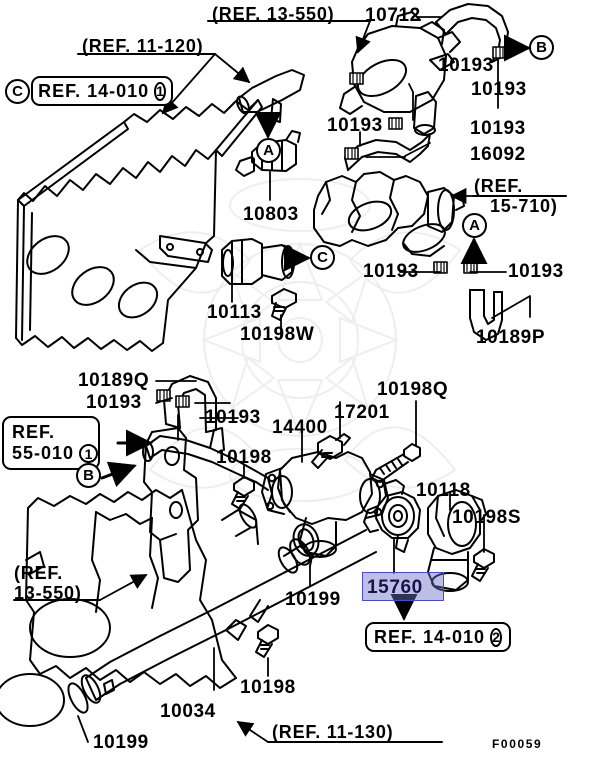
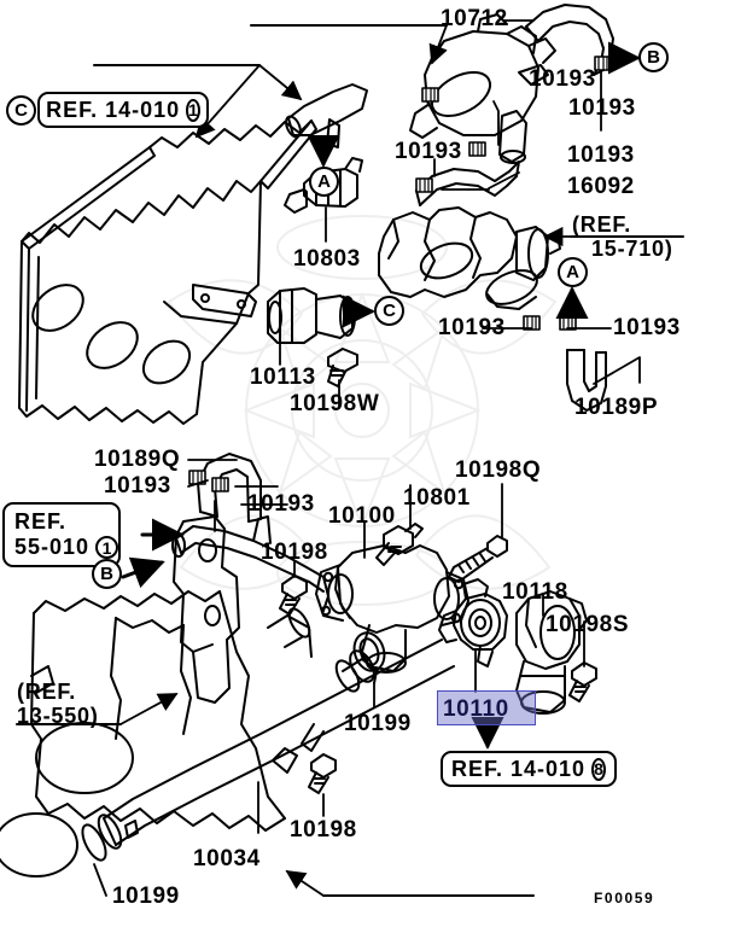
- (REF. 11-120)
- (REF. 13-550)
  (REF.
  15-710)
  (REF.
  13-550)
- (REF. 11-130)
  REF. 14-010
  1
  REF.
  55-010
  1
  REF. 14-010
- 2
+ 8
  C
  A
  B
  C
  A
  B
  10712
  10193
  10193
  10193
  10193
  16092
  10803
  10113
  10198W
  10193
  10193
  10189P
  10189Q
  10193
  10193
  10198
  10198Q
- 17201
+ 10801
- 14400
+ 10100
  10118
  10198S
  10199
  10198
  10034
  10199
- 15760
+ 10110
  F00059
